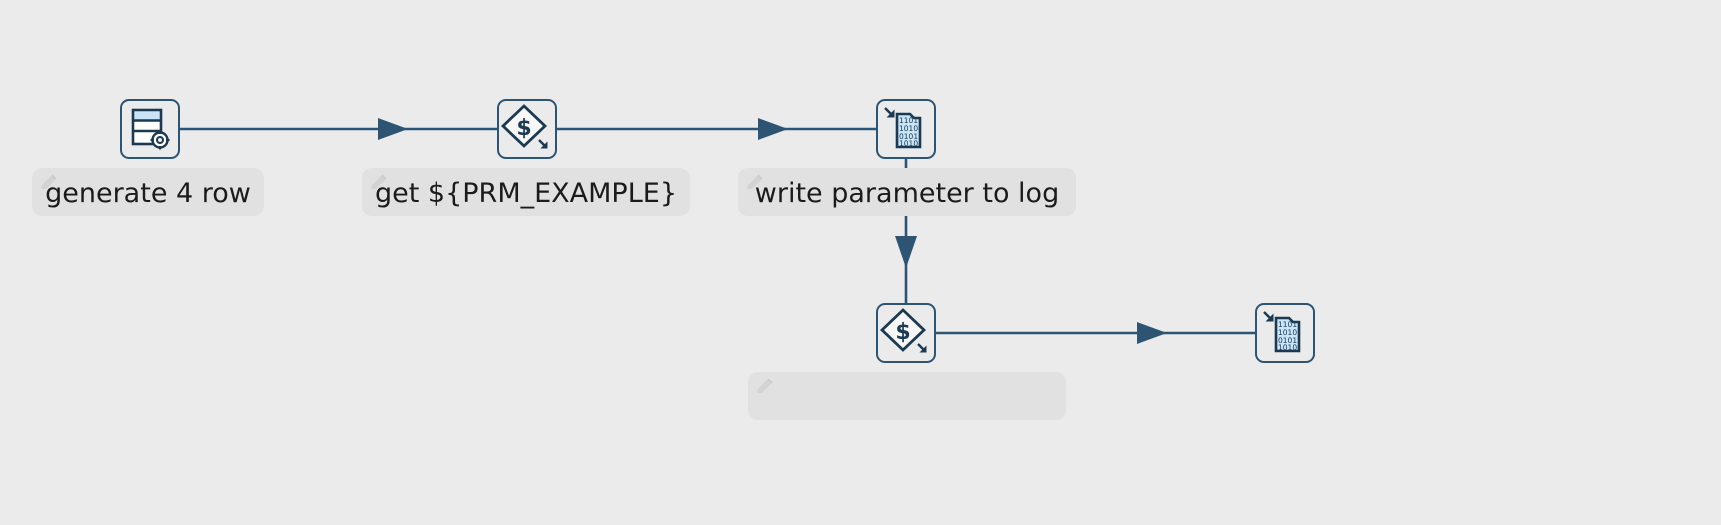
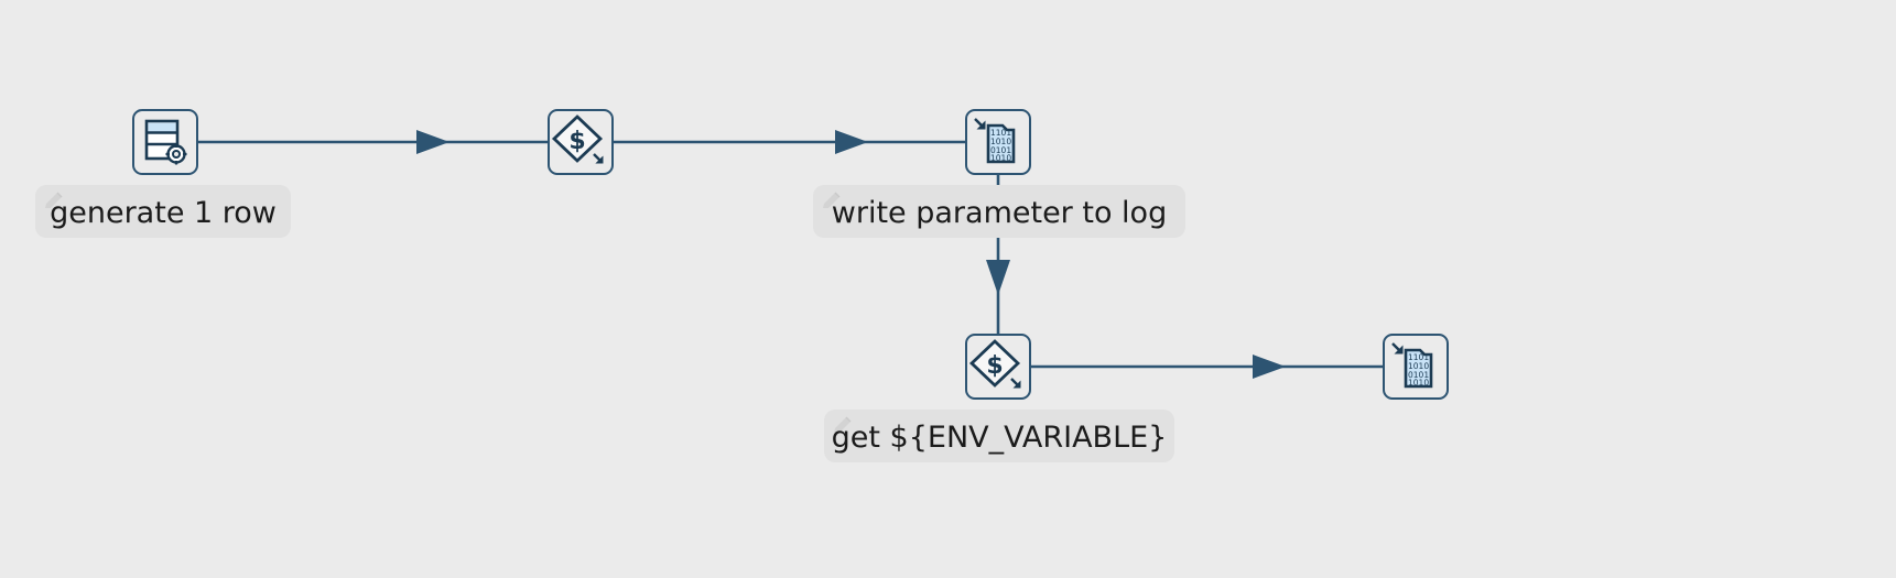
  $
  1101
  1010
  0101
  1010
  $
  1101
  1010
  0101
  1010
- generate 4 row
+ generate 1 row
- get ${PRM_EXAMPLE}
  write parameter to log
+ get ${ENV_VARIABLE}
